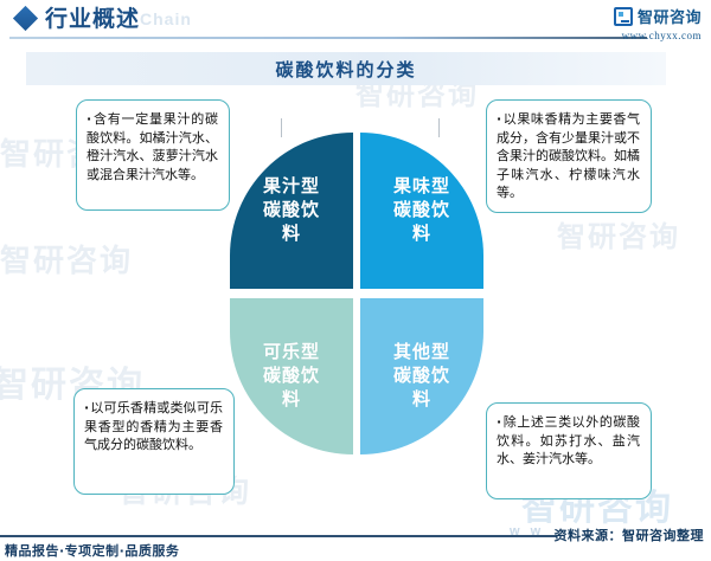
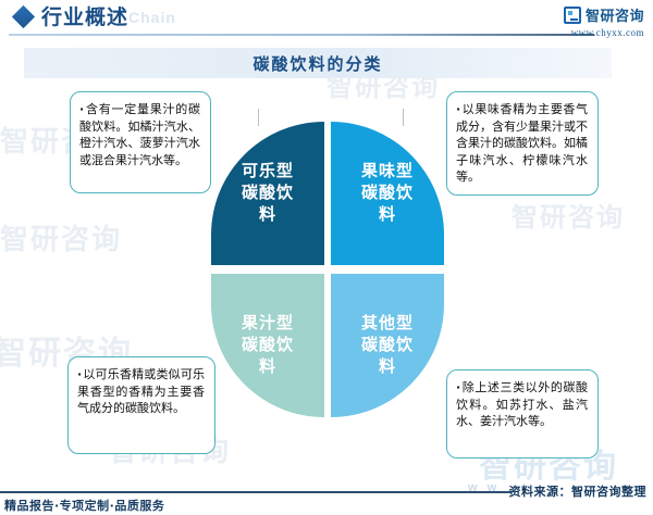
  智研咨询
  智研咨询
  智研咨询
  w w
  行业概述
  Chain
  智研咨询
  www.chyxx.com
  碳酸饮料的分类
- 果汁型
+ 可乐型
  碳酸饮
  料
  果味型
  碳酸饮
  料
- 可乐型
+ 果汁型
  碳酸饮
  料
  其他型
  碳酸饮
  料
  含有一定量果汁的碳酸饮料。如橘汁汽水、橙汁汽水、菠萝汁汽水或混合果汁汽水等。
  以果味香精为主要香气成分，含有少量果汁或不含果汁的碳酸饮料。如橘子味汽水、柠檬味汽水等。
  以可乐香精或类似可乐果香型的香精为主要香气成分的碳酸饮料。
  除上述三类以外的碳酸饮料。如苏打水、盐汽水、姜汁汽水等。
  精品报告·专项定制·品质服务
  资料来源：智研咨询整理
